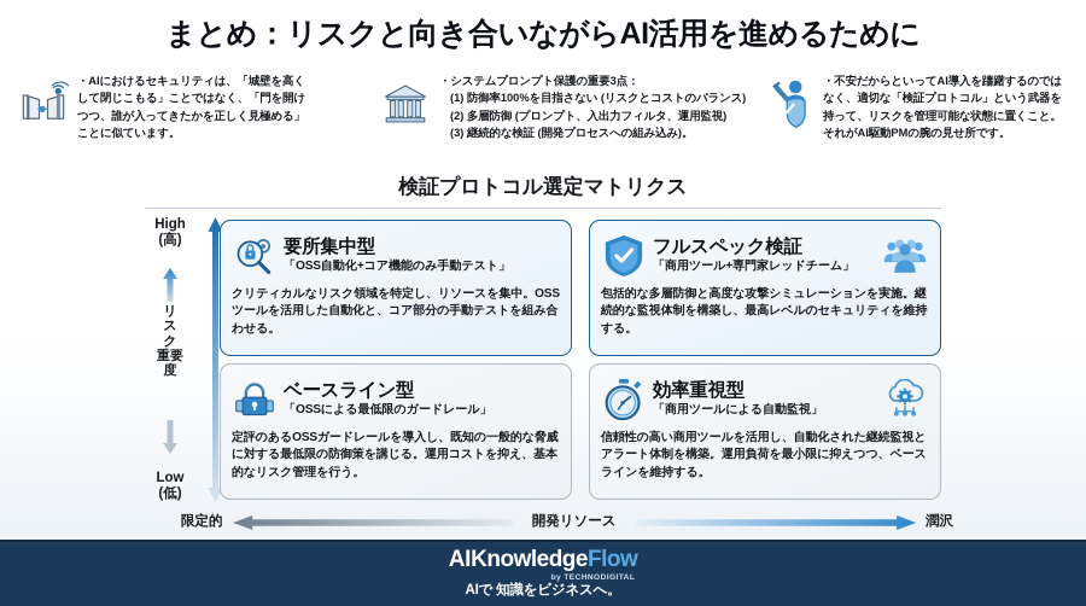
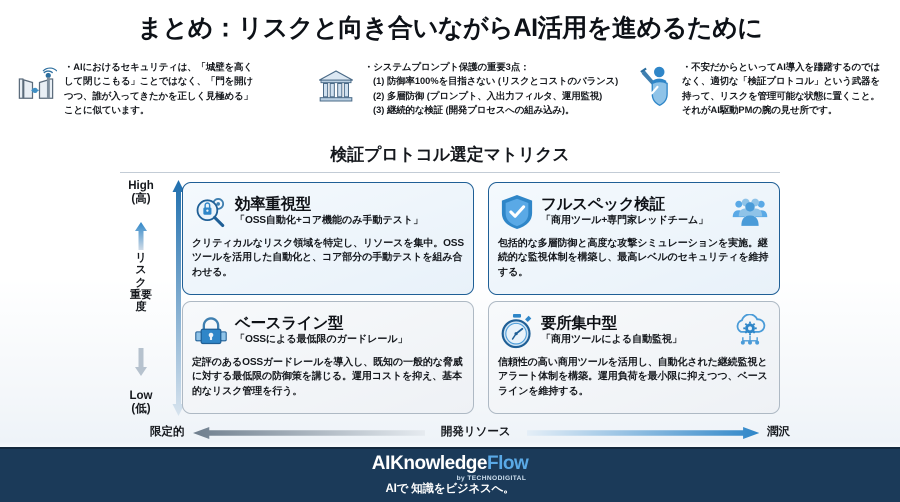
  まとめ：リスクと向き合いながらAI活用を進めるために
  ・AIにおけるセキュリティは、「城壁を高く
  して閉じこもる」ことではなく、「門を開け
  つつ、誰が入ってきたかを正しく見極める」
  ことに似ています。
  ・システムプロンプト保護の重要3点：
  (1) 防御率100%を目指さない (リスクとコストのバランス)
  (2) 多層防御 (プロンプト、入出力フィルタ、運用監視)
  (3) 継続的な検証 (開発プロセスへの組み込み)。
  ・不安だからといってAI導入を躊躇するのでは
  なく、適切な「検証プロトコル」という武器を
  持って、リスクを管理可能な状態に置くこと。
  それがAI駆動PMの腕の見せ所です。
  検証プロトコル選定マトリクス
  High
  (高)
  リスク重要度
  Low
  (低)
- 要所集中型
+ 効率重視型
  「OSS自動化+コア機能のみ手動テスト」
  クリティカルなリスク領域を特定し、リソースを集中。OSSツールを活用した自動化と、コア部分の手動テストを組み合わせる。
  フルスペック検証
  「商用ツール+専門家レッドチーム」
  包括的な多層防御と高度な攻撃シミュレーションを実施。継続的な監視体制を構築し、最高レベルのセキュリティを維持する。
  ベースライン型
  「OSSによる最低限のガードレール」
  定評のあるOSSガードレールを導入し、既知の一般的な脅威に対する最低限の防御策を講じる。運用コストを抑え、基本的なリスク管理を行う。
- 効率重視型
+ 要所集中型
  「商用ツールによる自動監視」
  信頼性の高い商用ツールを活用し、自動化された継続監視とアラート体制を構築。運用負荷を最小限に抑えつつ、ベースラインを維持する。
  限定的
  開発リソース
  潤沢
  AI
  Knowledge
  Flow
  AIで 知識をビジネスへ。
